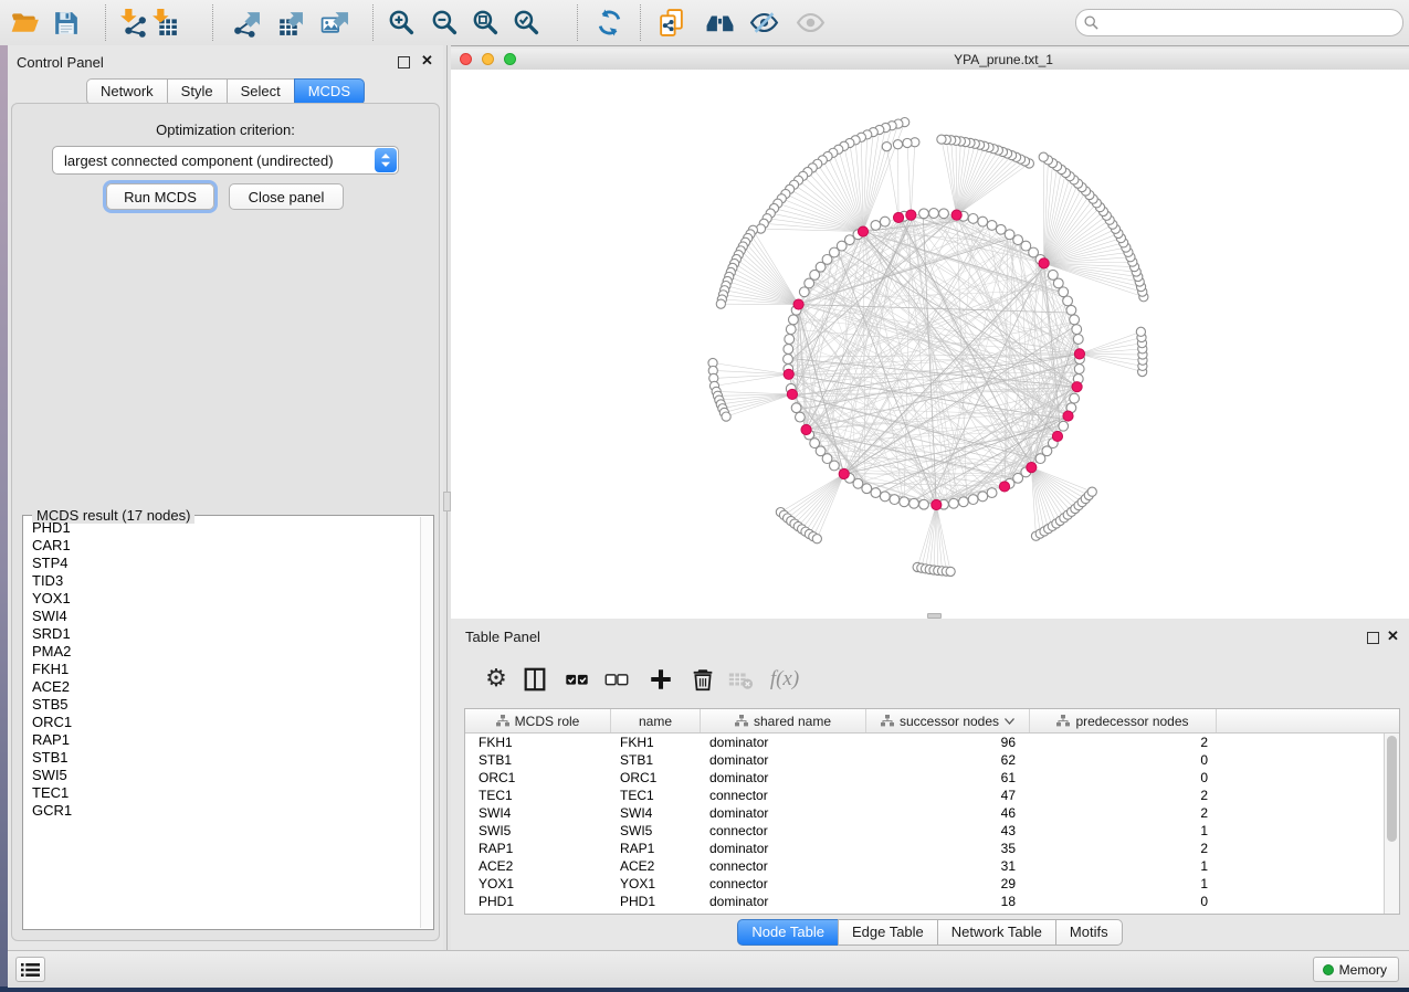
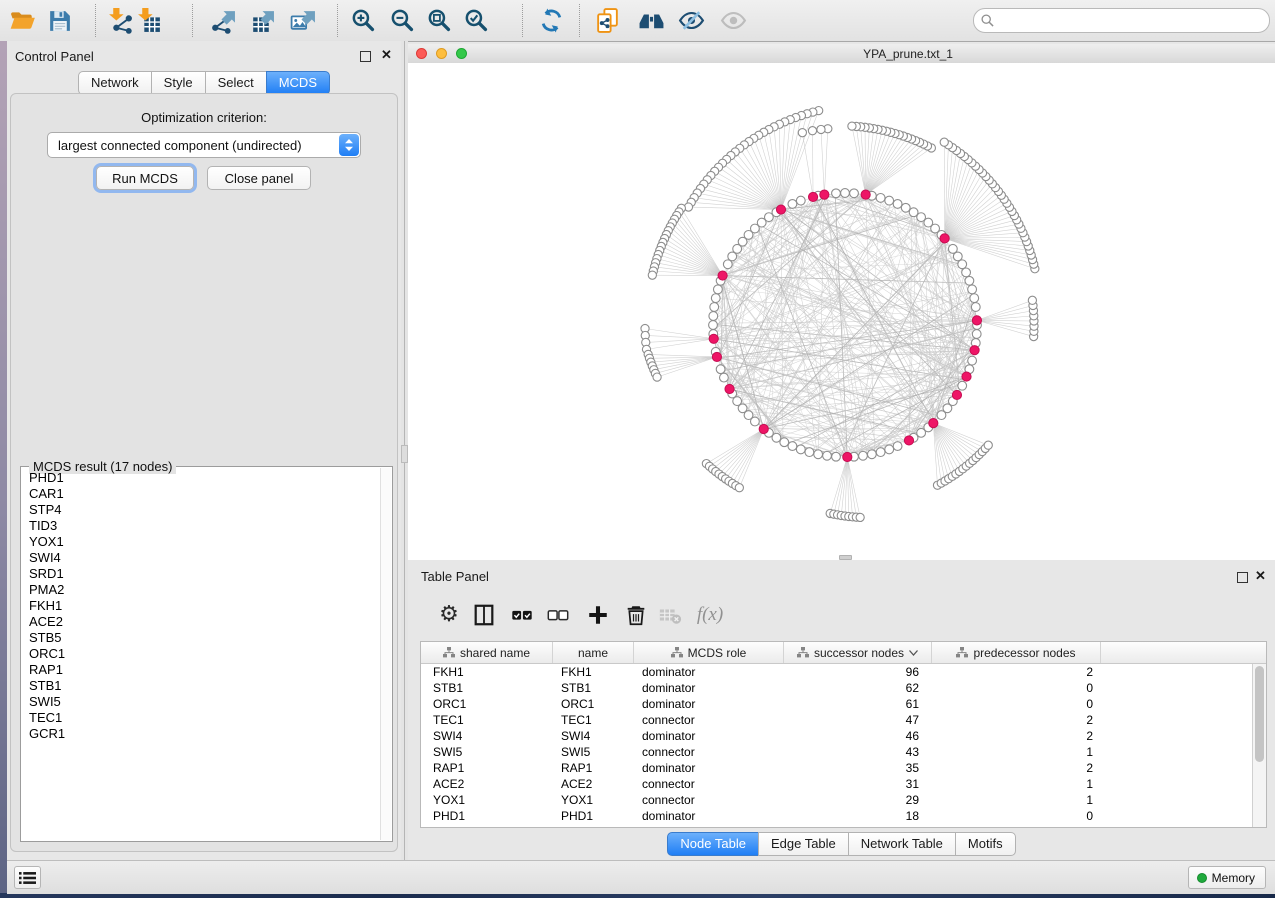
  Control Panel
  ✕
  Network Style Select MCDS
  Optimization criterion:
  largest connected component (undirected)
  Run MCDS
  Close panel
  MCDS result (17 nodes)
  PHD1
  CAR1
  STP4
  TID3
  YOX1
  SWI4
  SRD1
  PMA2
  FKH1
  ACE2
  STB5
  ORC1
  RAP1
  STB1
  SWI5
  TEC1
  GCR1
  YPA_prune.txt_1
  Table Panel
  ✕
  ⚙
  f(x)
- MCDS role
+ shared name
  name
- shared name
+ MCDS role
  successor nodes
  predecessor nodes
  FKH1
  FKH1
  dominator
  96
  2
  STB1
  STB1
  dominator
  62
  0
  ORC1
  ORC1
  dominator
  61
  0
  TEC1
  TEC1
  connector
  47
  2
  SWI4
  SWI4
  dominator
  46
  2
  SWI5
  SWI5
  connector
  43
  1
  RAP1
  RAP1
  dominator
  35
  2
  ACE2
  ACE2
  connector
  31
  1
  YOX1
  YOX1
  connector
  29
  1
  PHD1
  PHD1
  dominator
  18
  0
  Node Table Edge Table Network Table Motifs
  Memory
